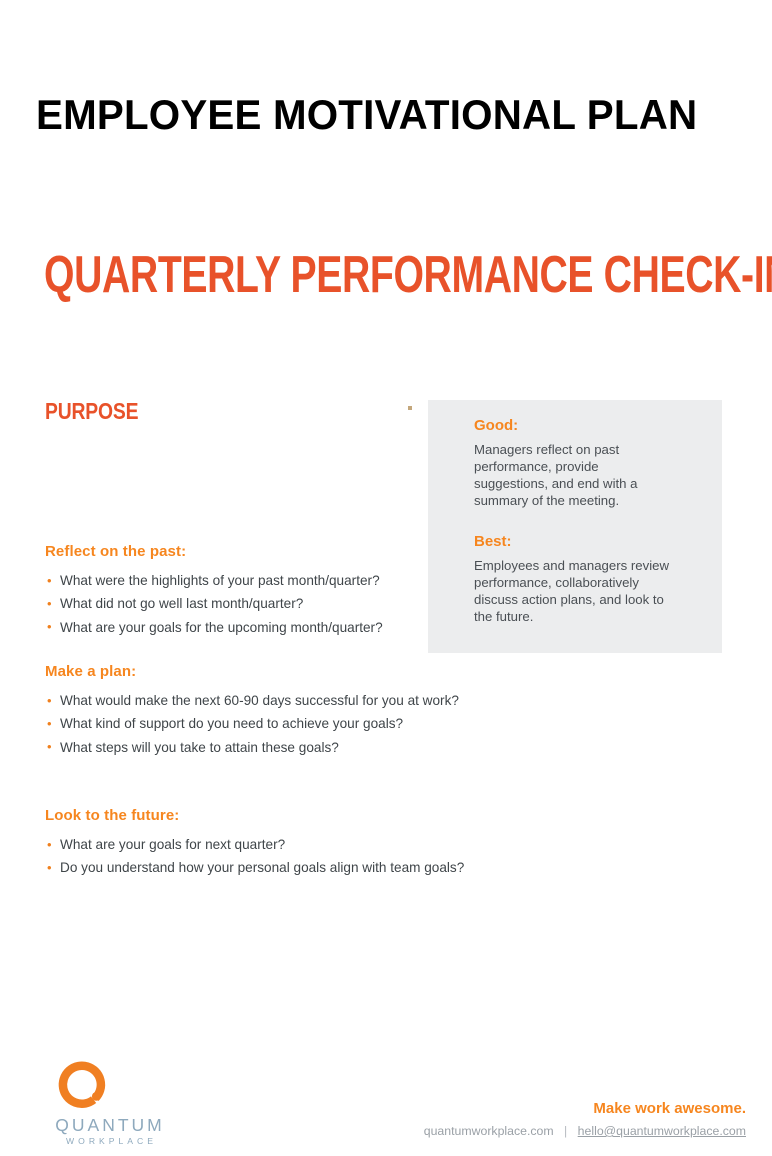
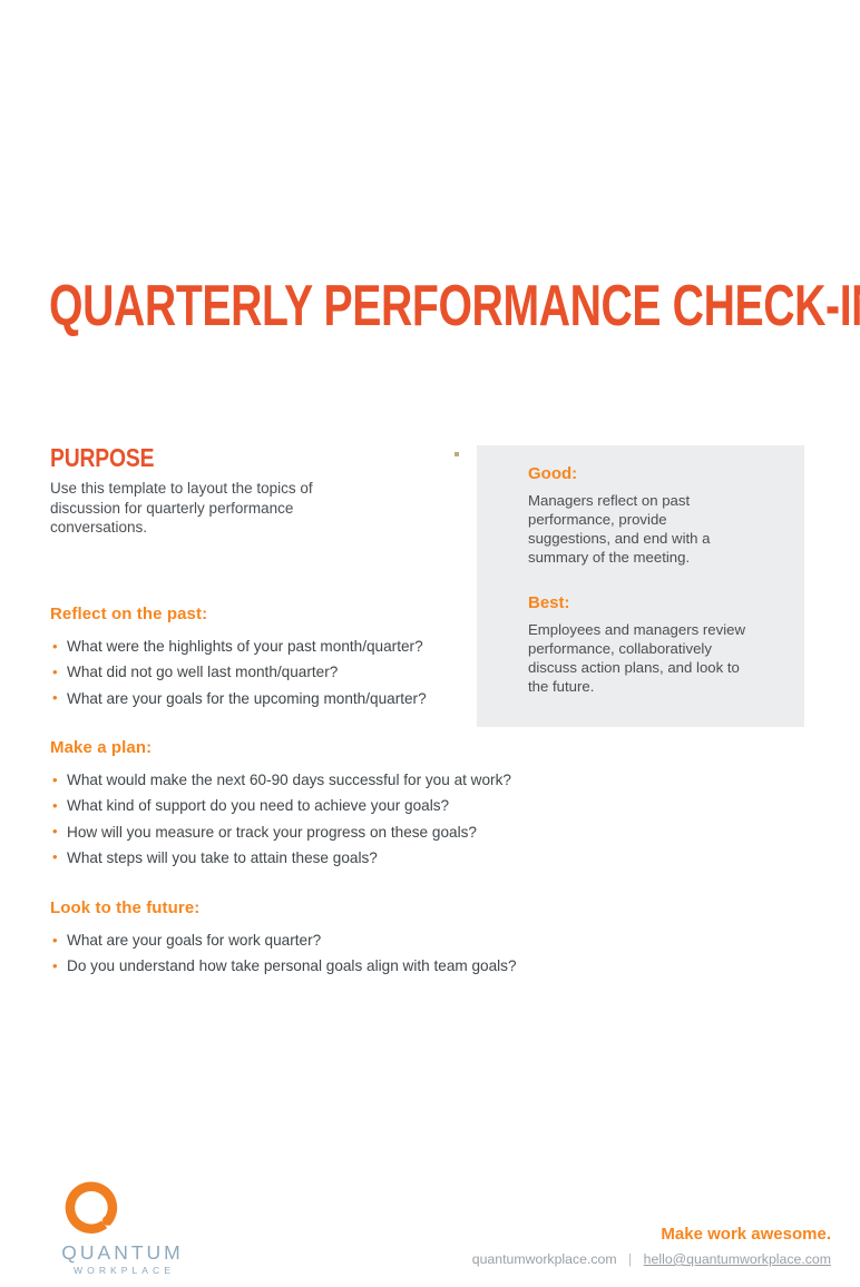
- EMPLOYEE MOTIVATIONAL PLAN
  QUARTERLY PERFORMANCE CHECK-I
  PURPOSE
+ Use this template to layout the topics of discussion for quarterly performance conversations.
  Good:
  Managers reflect on past performance, provide suggestions, and end with a summary of the meeting.
  Best:
  Employees and managers review performance, collaboratively discuss action plans, and look to the future.
  Reflect on the past:
  What were the highlights of your past month/quarter?
  What did not go well last month/quarter?
  What are your goals for the upcoming month/quarter?
  Make a plan:
  What would make the next 60-90 days successful for you at work?
  What kind of support do you need to achieve your goals?
+ How will you measure or track your progress on these goals?
  What steps will you take to attain these goals?
  Look to the future:
- What are your goals for next quarter?
+ What are your goals for work quarter?
- Do you understand how your personal goals align with team goals?
+ Do you understand how take personal goals align with team goals?
  QUANTUM
  WORKPLACE
  Make work awesome.
  quantumworkplace.com | hello@quantumworkplace.com
